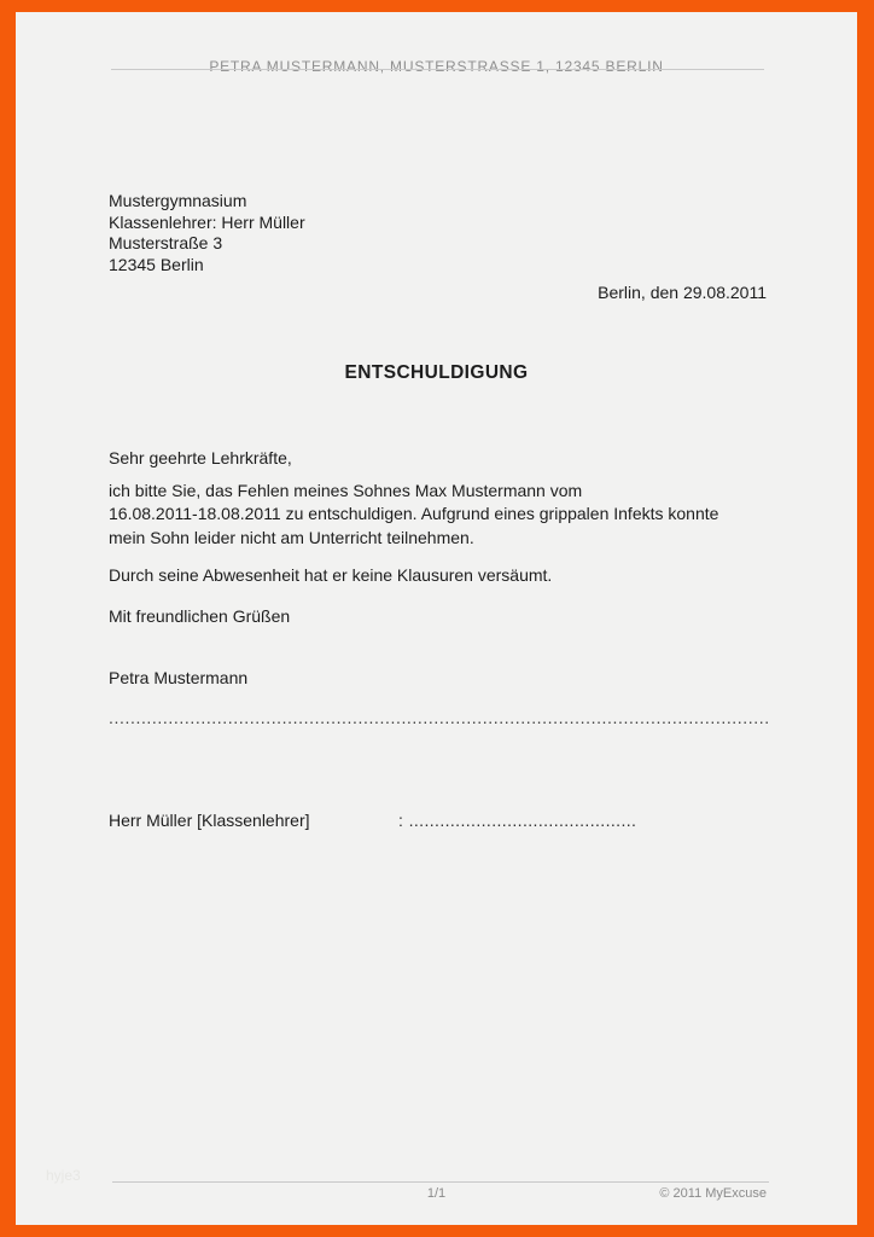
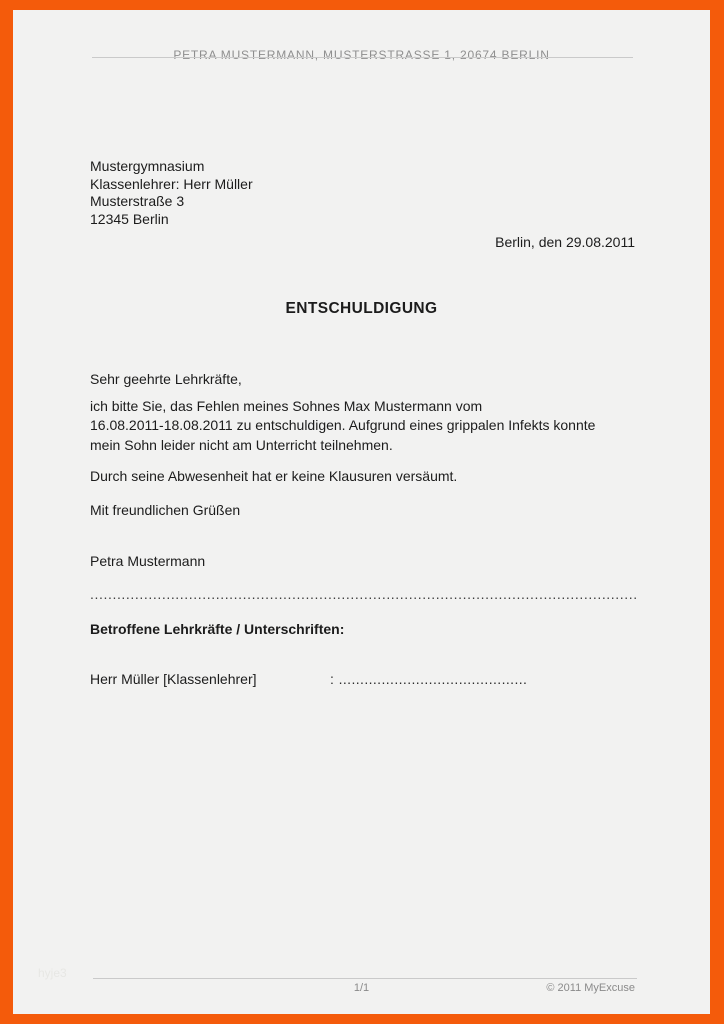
- PETRA MUSTERMANN, MUSTERSTRASSE 1, 12345 BERLIN
+ PETRA MUSTERMANN, MUSTERSTRASSE 1, 20674 BERLIN
  Mustergymnasium
  Klassenlehrer: Herr Müller
  Musterstraße 3
  12345 Berlin
  Berlin, den 29.08.2011
  ENTSCHULDIGUNG
  Sehr geehrte Lehrkräfte,
  ich bitte Sie, das Fehlen meines Sohnes Max Mustermann vom
  16.08.2011-18.08.2011 zu entschuldigen. Aufgrund eines grippalen Infekts konnte
  mein Sohn leider nicht am Unterricht teilnehmen.
  Durch seine Abwesenheit hat er keine Klausuren versäumt.
  Mit freundlichen Grüßen
  Petra Mustermann
  ..........................................................................................................................
+ Betroffene Lehrkräfte / Unterschriften:
  Herr Müller [Klassenlehrer]
  : ............................................
  1/1
  © 2011 MyExcuse
